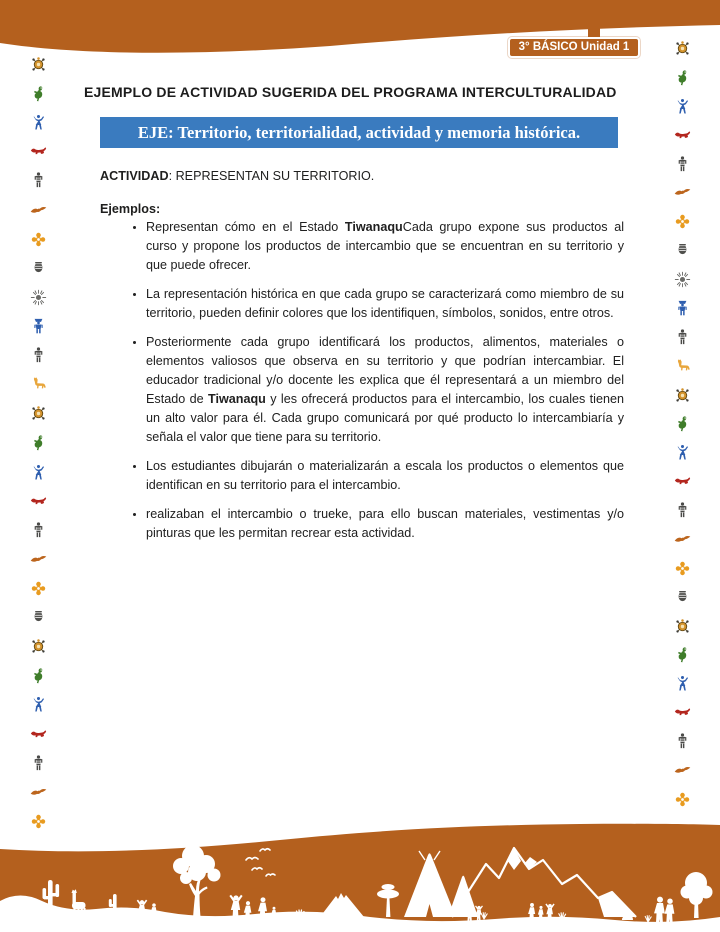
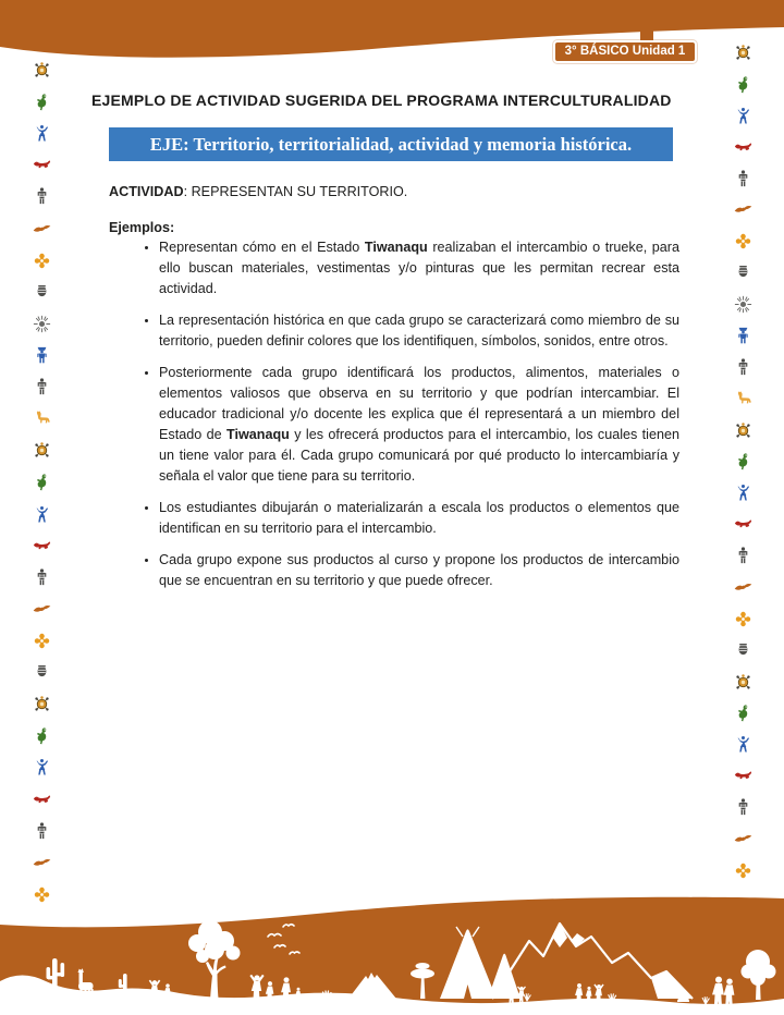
  3° BÁSICO Unidad 1
  EJEMPLO DE ACTIVIDAD SUGERIDA DEL PROGRAMA INTERCULTURALIDAD
  EJE: Territorio, territorialidad, actividad y memoria histórica.
  ACTIVIDAD: REPRESENTAN SU TERRITORIO.
  Ejemplos:
- Representan cómo en el Estado TiwanaquCada grupo expone sus productos al curso y propone los productos de intercambio que se encuentran en su territorio y que puede ofrecer.
+ Representan cómo en el Estado Tiwanaqu realizaban el intercambio o trueke, para ello buscan materiales, vestimentas y/o pinturas que les permitan recrear esta actividad.
  La representación histórica en que cada grupo se caracterizará como miembro de su territorio, pueden definir colores que los identifiquen, símbolos, sonidos, entre otros.
- Posteriormente cada grupo identificará los productos, alimentos, materiales o elementos valiosos que observa en su territorio y que podrían intercambiar. El educador tradicional y/o docente les explica que él representará a un miembro del Estado de Tiwanaqu y les ofrecerá productos para el intercambio, los cuales tienen un alto valor para él. Cada grupo comunicará por qué producto lo intercambiaría y señala el valor que tiene para su territorio.
+ Posteriormente cada grupo identificará los productos, alimentos, materiales o elementos valiosos que observa en su territorio y que podrían intercambiar. El educador tradicional y/o docente les explica que él representará a un miembro del Estado de Tiwanaqu y les ofrecerá productos para el intercambio, los cuales tienen un tiene valor para él. Cada grupo comunicará por qué producto lo intercambiaría y señala el valor que tiene para su territorio.
  Los estudiantes dibujarán o materializarán a escala los productos o elementos que identifican en su territorio para el intercambio.
- realizaban el intercambio o trueke, para ello buscan materiales, vestimentas y/o pinturas que les permitan recrear esta actividad.
+ Cada grupo expone sus productos al curso y propone los productos de intercambio que se encuentran en su territorio y que puede ofrecer.
